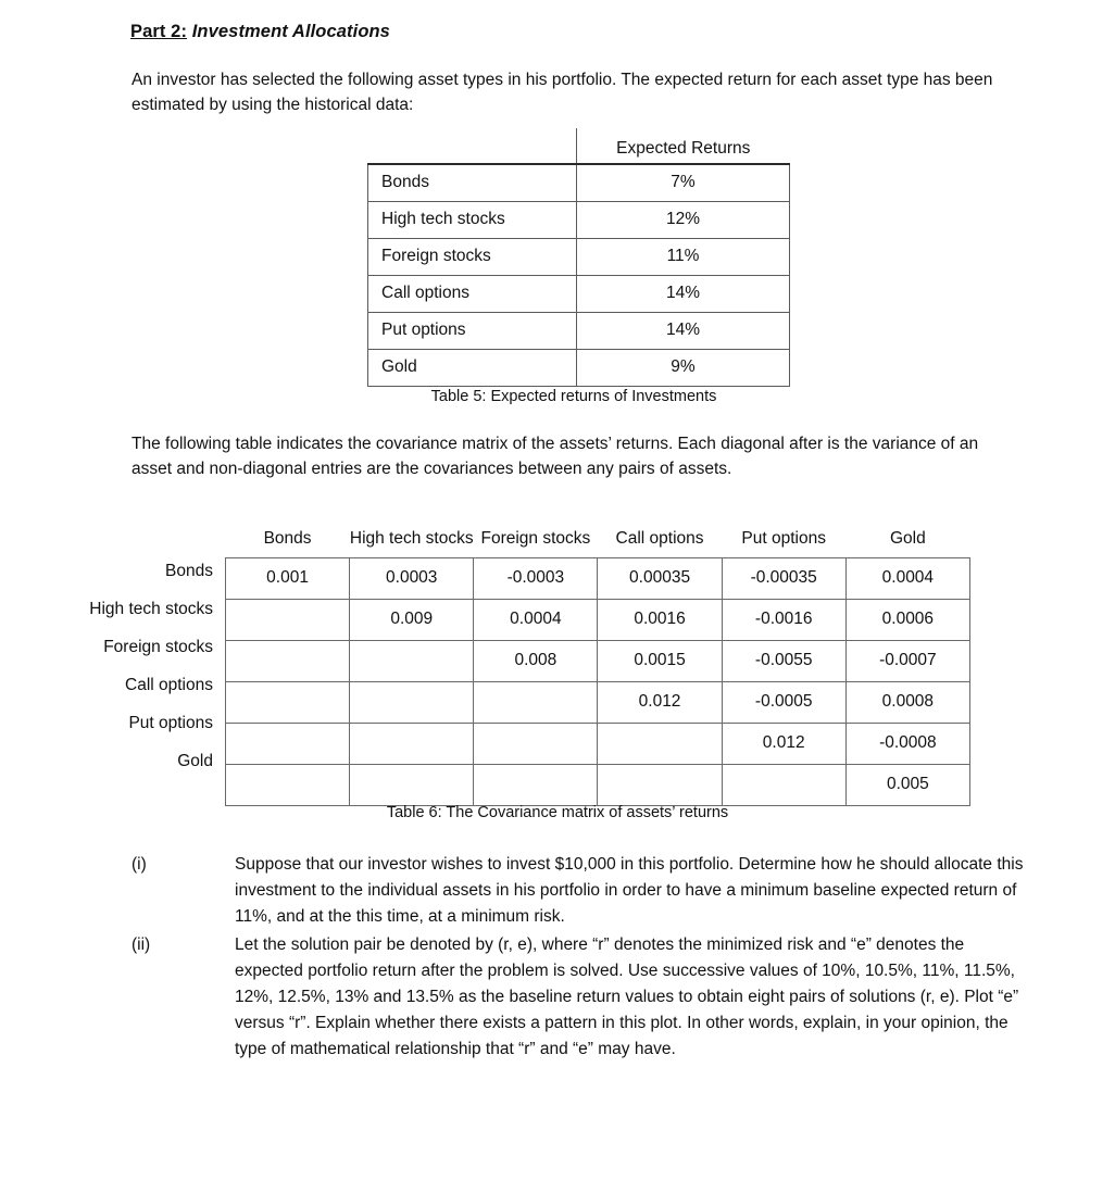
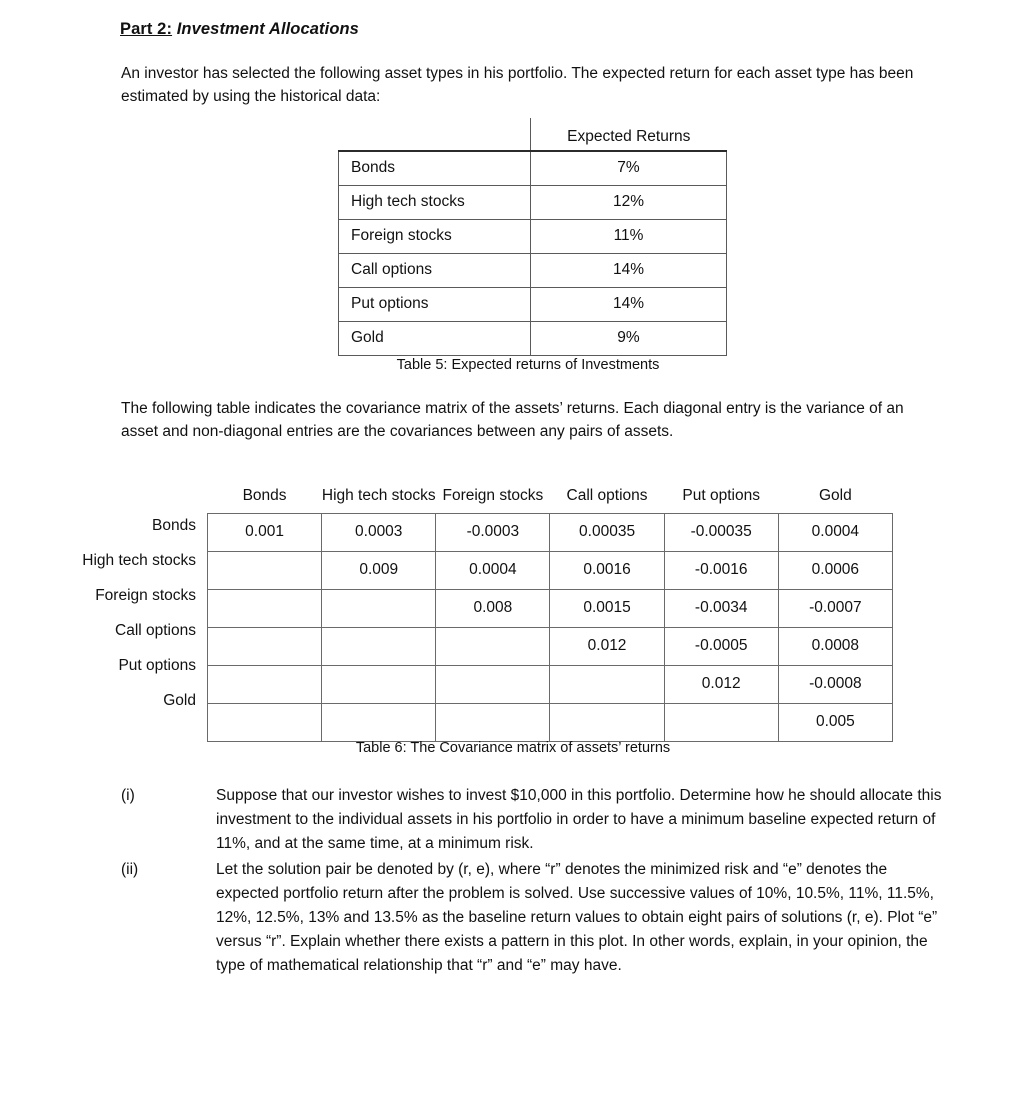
  Part 2: Investment Allocations
  An investor has selected the following asset types in his portfolio. The expected return for each asset type has been estimated by using the historical data:
  	Expected Returns
  Bonds	7%
  High tech stocks	12%
  Foreign stocks	11%
  Call options	14%
  Put options	14%
  Gold	9%
  Table 5: Expected returns of Investments
- The following table indicates the covariance matrix of the assets’ returns. Each diagonal after is the variance of an asset and non-diagonal entries are the covariances between any pairs of assets.
+ The following table indicates the covariance matrix of the assets’ returns. Each diagonal entry is the variance of an asset and non-diagonal entries are the covariances between any pairs of assets.
  Bonds
  High tech stocks
  Foreign stocks
  Call options
  Put options
  Gold
  Bonds	High tech stocks	Foreign stocks	Call options	Put options	Gold
  0.001	0.0003	-0.0003	0.00035	-0.00035	0.0004
  	0.009	0.0004	0.0016	-0.0016	0.0006
- 		0.008	0.0015	-0.0055	-0.0007
+ 		0.008	0.0015	-0.0034	-0.0007
  			0.012	-0.0005	0.0008
  				0.012	-0.0008
  					0.005
  Table 6: The Covariance matrix of assets’ returns
  (i)
- Suppose that our investor wishes to invest $10,000 in this portfolio. Determine how he should allocate this investment to the individual assets in his portfolio in order to have a minimum baseline expected return of 11%, and at the this time, at a minimum risk.
+ Suppose that our investor wishes to invest $10,000 in this portfolio. Determine how he should allocate this investment to the individual assets in his portfolio in order to have a minimum baseline expected return of 11%, and at the same time, at a minimum risk.
  (ii)
  Let the solution pair be denoted by (r, e), where “r” denotes the minimized risk and “e” denotes the expected portfolio return after the problem is solved. Use successive values of 10%, 10.5%, 11%, 11.5%, 12%, 12.5%, 13% and 13.5% as the baseline return values to obtain eight pairs of solutions (r, e). Plot “e” versus “r”. Explain whether there exists a pattern in this plot. In other words, explain, in your opinion, the type of mathematical relationship that “r” and “e” may have.
